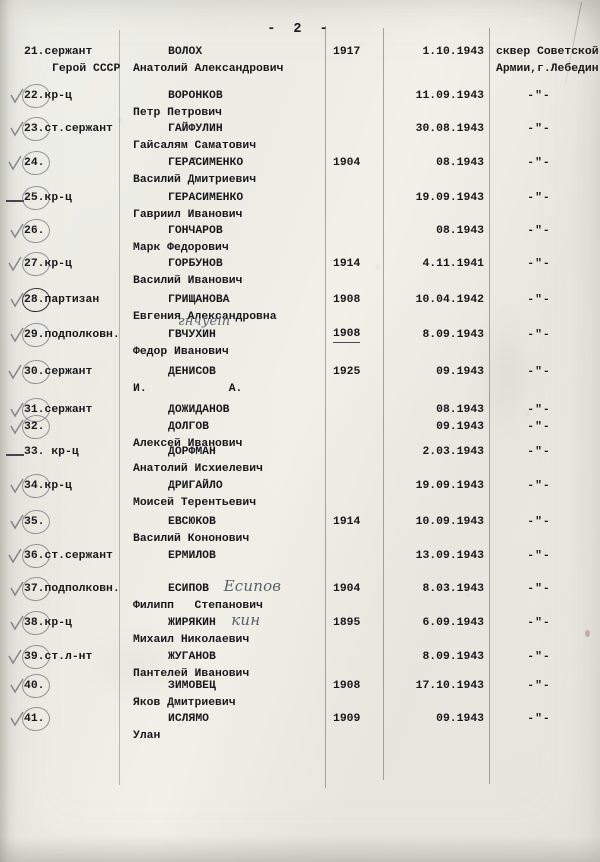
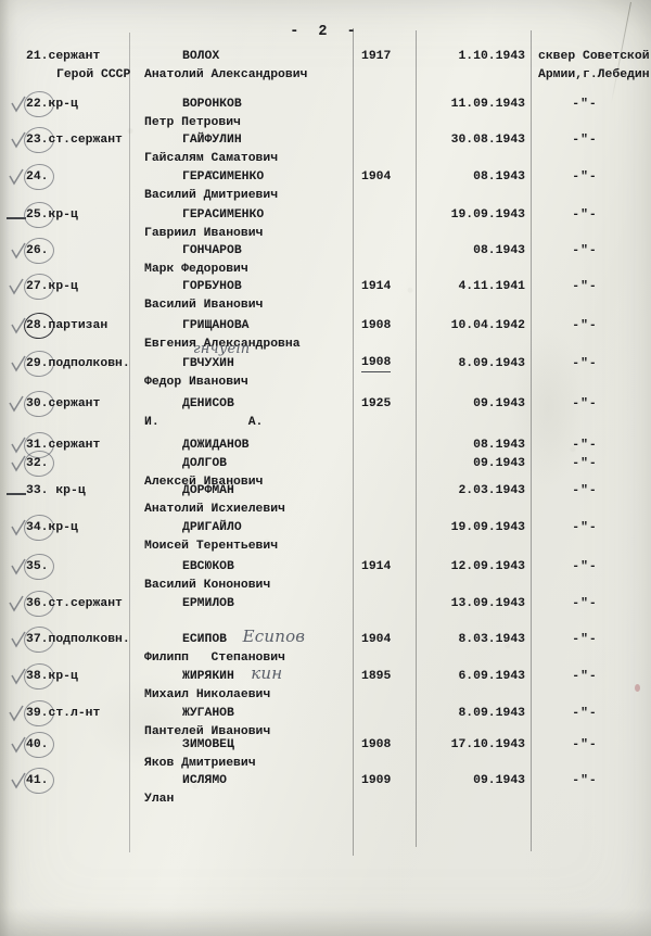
  - 2 -
  21.сержант
  ВОЛОХ
  1917
  1.10.1943
  сквер Советской
  Герой СССР
  Анатолий Александрович
  Армии,г.Лебедин
  22.кр-ц
  ВОРОНКОВ
  11.09.1943
  -"-
  Петр Петрович
  23.ст.сержант
  ГАЙФУЛИН
  30.08.1943
  -"-
  Гайсалям Саматович
  24.
  ГЕРАСИМЕНКО
  1904
  08.1943
  -"-
  Василий Дмитриевич
  25.кр-ц
  ГЕРАСИМЕНКО
  19.09.1943
  -"-
  Гавриил Иванович
  26.
  ГОНЧАРОВ
  08.1943
  -"-
  Марк Федорович
  27.кр-ц
  ГОРБУНОВ
  1914
  4.11.1941
  -"-
  Василий Иванович
  28.партизан
  ГРИЩАНОВА
  1908
  10.04.1942
  -"-
  Евгения Александровна
  29.подполковн.
  ГВЧУХИН
  1908
  8.09.1943
  -"-
  гнчуein
  Федор Иванович
  30.сержант
  ДЕНИСОВ
  1925
  09.1943
  -"-
  И. А.
  31.сержант
  ДОЖИДАНОВ
  08.1943
  -"-
  32.
  ДОЛГОВ
  09.1943
  -"-
  Алексей Иванович
  33. кр-ц
  ДОРФМАН
  2.03.1943
  -"-
  Анатолий Исхиелевич
  34.кр-ц
  ДРИГАЙЛО
  19.09.1943
  -"-
  Моисей Терентьевич
  35.
  ЕВСЮКОВ
  1914
- 10.09.1943
+ 12.09.1943
  -"-
  Василий Кононович
  36.ст.сержант
  ЕРМИЛОВ
  13.09.1943
  -"-
  37.подполковн.
  ЕСИПОВ
  1904
  8.03.1943
  -"-
  Есипов
  Филипп Степанович
  38.кр-ц
  ЖИРЯКИН
  1895
  6.09.1943
  -"-
  кин
  Михаил Николаевич
  39.ст.л-нт
  ЖУГАНОВ
  8.09.1943
  -"-
  Пантелей Иванович
  40.
  ЗИМОВЕЦ
  1908
  17.10.1943
  -"-
  Яков Дмитриевич
  41.
  ИСЛЯМО
  1909
  09.1943
  -"-
  Улан
